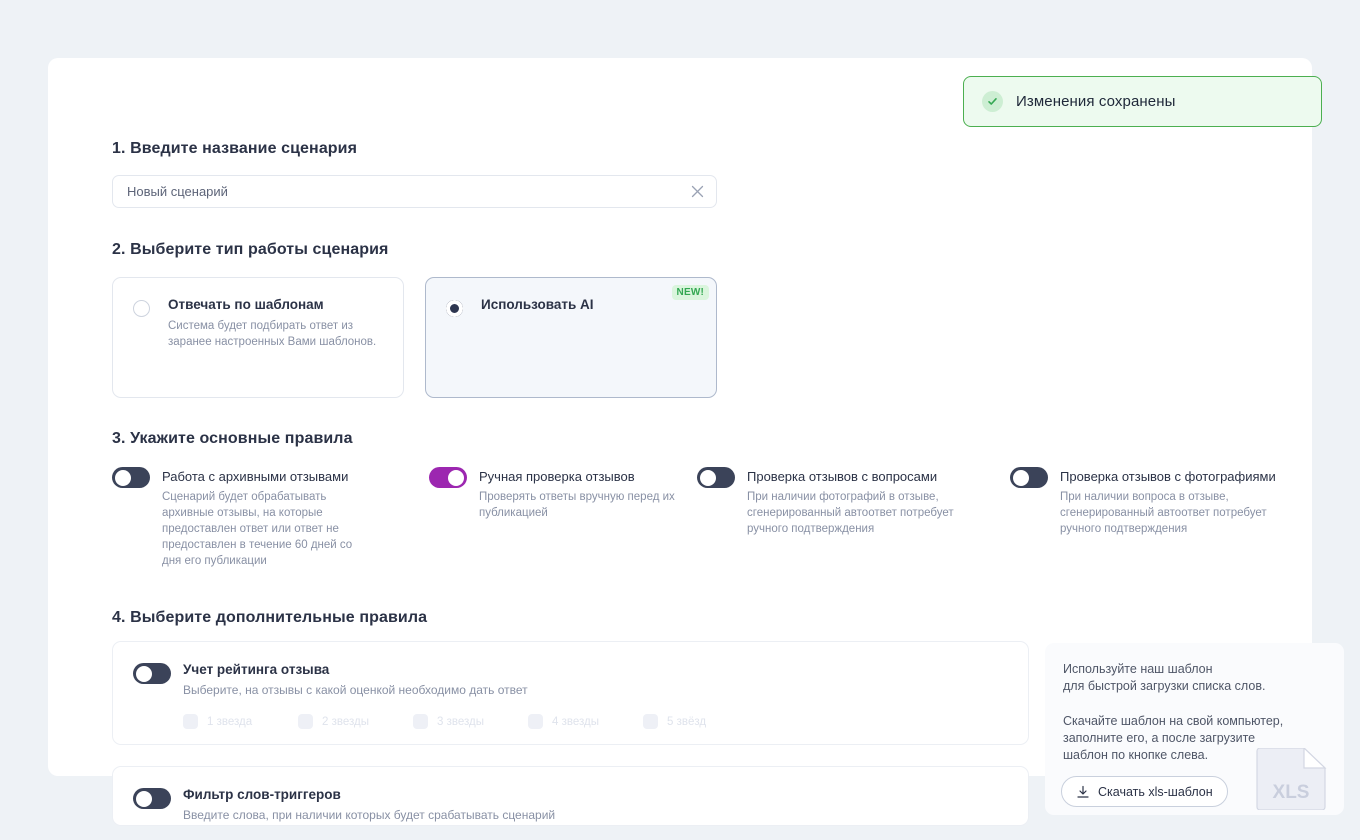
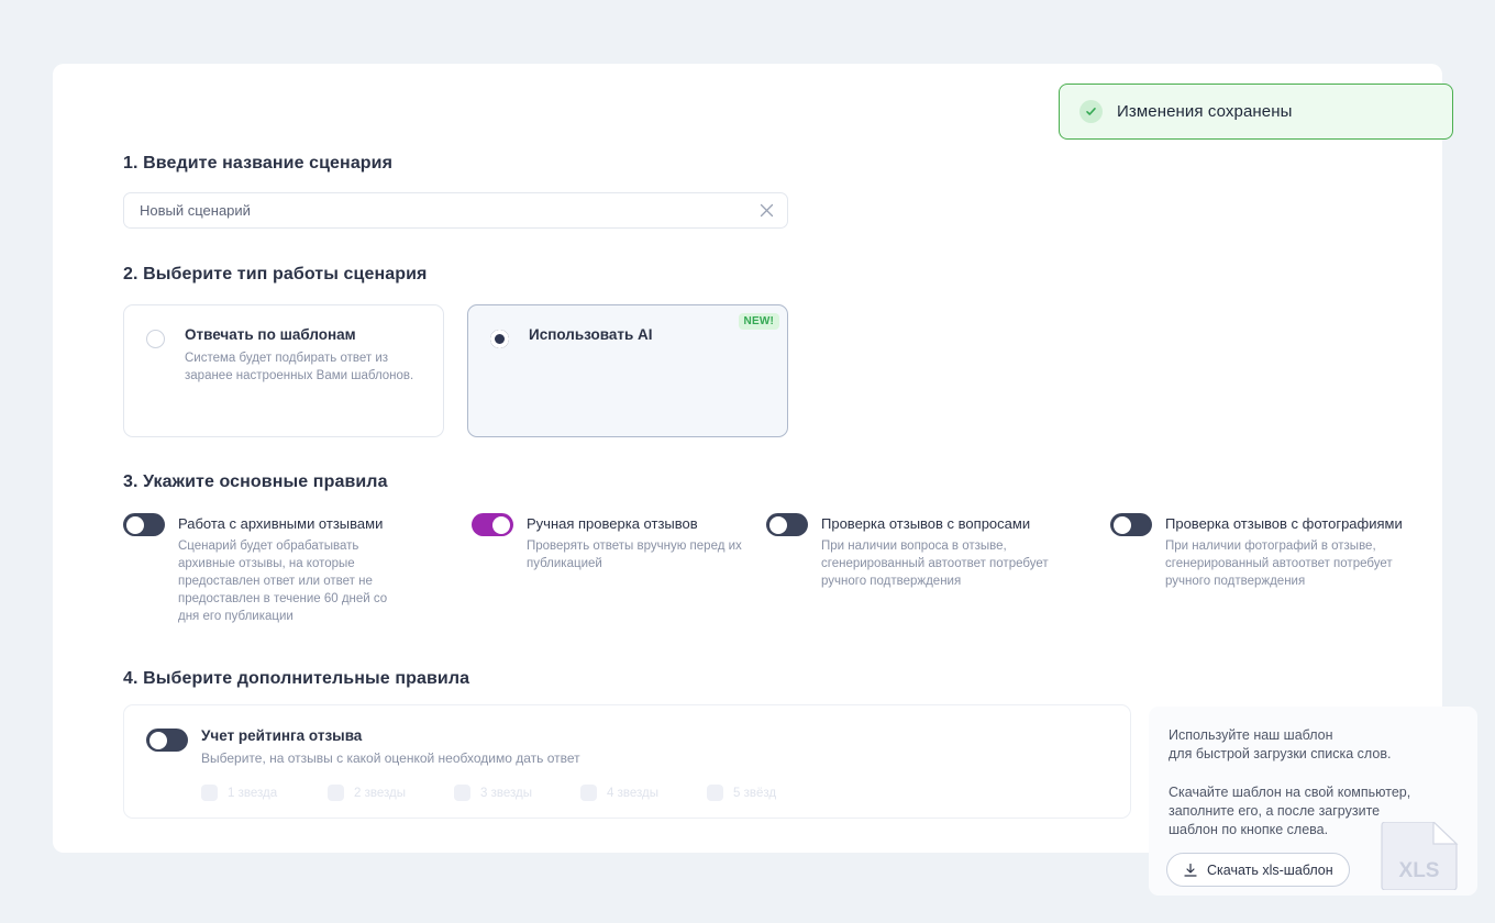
  1. Введите название сценария
  Новый сценарий
  2. Выберите тип работы сценария
  Отвечать по шаблонам
  Система будет подбирать ответ из заранее настроенных Вами шаблонов.
  NEW!
  Использовать AI
  3. Укажите основные правила
  Работа с архивными отзывами
  Сценарий будет обрабатывать архивные отзывы, на которые предоставлен ответ или ответ не предоставлен в течение 60 дней со дня его публикации
  Ручная проверка отзывов
  Проверять ответы вручную перед их публикацией
  Проверка отзывов с вопросами
- При наличии фотографий в отзыве, сгенерированный автоответ потребует ручного подтверждения
+ При наличии вопроса в отзыве, сгенерированный автоответ потребует ручного подтверждения
  Проверка отзывов с фотографиями
- При наличии вопроса в отзыве, сгенерированный автоответ потребует ручного подтверждения
+ При наличии фотографий в отзыве, сгенерированный автоответ потребует ручного подтверждения
  4. Выберите дополнительные правила
  Учет рейтинга отзыва
  Выберите, на отзывы с какой оценкой необходимо дать ответ
  1 звезда
  2 звезды
  3 звезды
  4 звезды
  5 звёзд
- Фильтр слов-триггеров
- Введите слова, при наличии которых будет срабатывать сценарий
  Используйте наш шаблон
  для быстрой загрузки списка слов.
  Скачайте шаблон на свой компьютер,
  заполните его, а после загрузите
  шаблон по кнопке слева.
  Скачать xls-шаблон
  XLS
  Изменения сохранены
